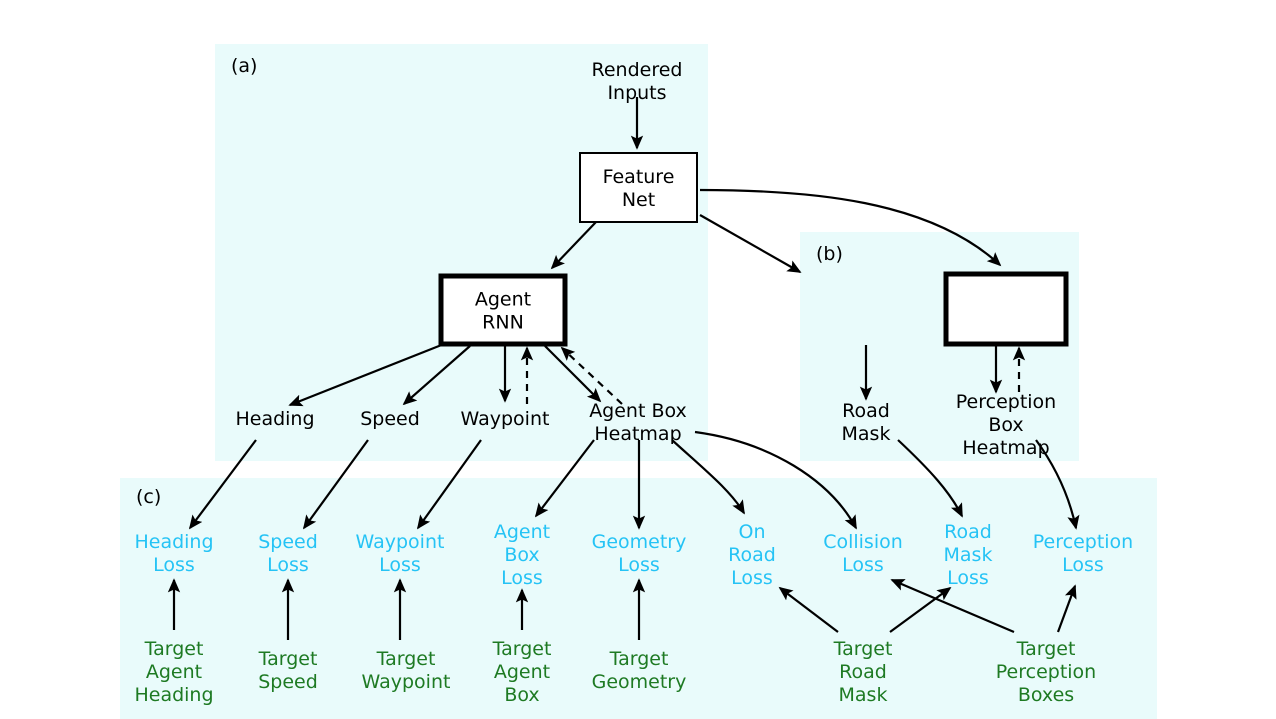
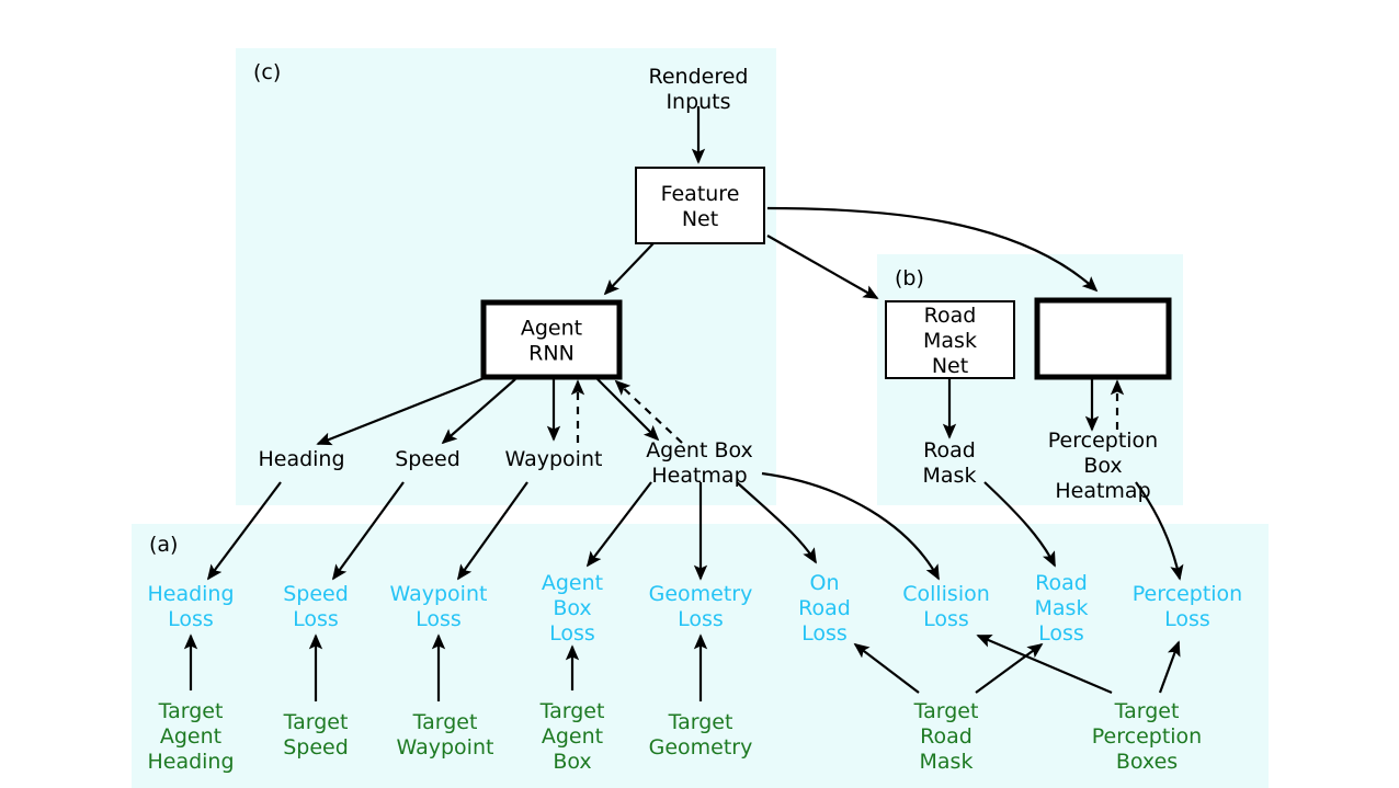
- (a)
+ (c)
  (b)
- (c)
+ (a)
  Feature Net
  Agent RNN
+ Road Mask Net
  Rendered Inputs
  Heading
  Speed
  Waypoint
  Agent Box Heatmap
  Road Mask
  Perception Box Heatmap
  Heading Loss
  Speed Loss
  Waypoint Loss
  Agent Box Loss
  Geometry Loss
  On Road Loss
  Collision Loss
  Road Mask Loss
  Perception Loss
  Target Agent Heading
  Target Speed
  Target Waypoint
  Target Agent Box
  Target Geometry
  Target Road Mask
  Target Perception Boxes
